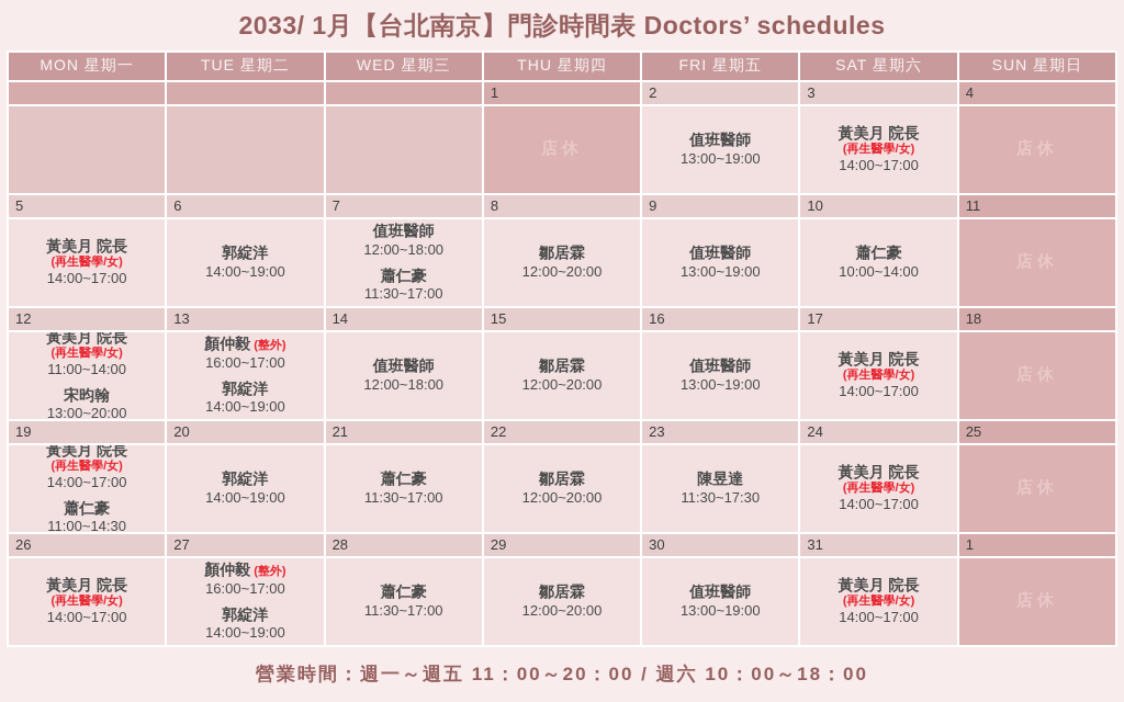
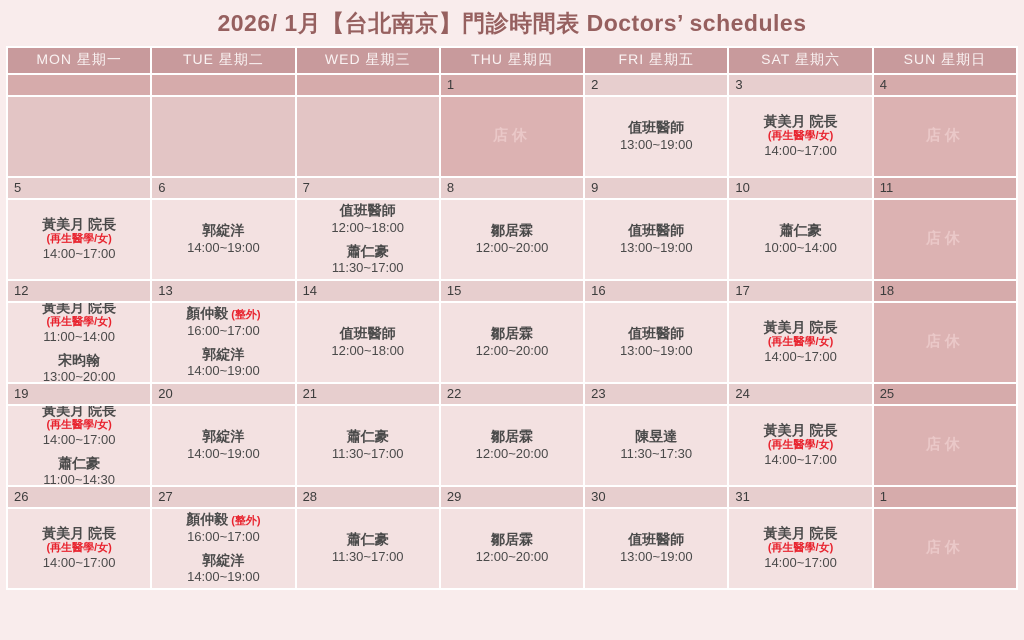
- 2033/ 1月【台北南京】門診時間表 Doctors’ schedules
+ 2026/ 1月【台北南京】門診時間表 Doctors’ schedules
  MON 星期一
  TUE 星期二
  WED 星期三
  THU 星期四
  FRI 星期五
  SAT 星期六
  SUN 星期日
  1
  2
  3
  4
  值班醫師
  13:00~19:00
  黃美月 院長
  (再生醫學/女)
  14:00~17:00
  5
  6
  7
  8
  9
  10
  11
  黃美月 院長
  (再生醫學/女)
  14:00~17:00
  郭綻洋
  14:00~19:00
  值班醫師
  12:00~18:00
  蕭仁豪
  11:30~17:00
  鄒居霖
  12:00~20:00
  值班醫師
  13:00~19:00
  蕭仁豪
  10:00~14:00
  12
  13
  14
  15
  16
  17
  18
  黃美月 院長
  (再生醫學/女)
  11:00~14:00
  宋昀翰
  13:00~20:00
  顏仲毅 (整外)
  16:00~17:00
  郭綻洋
  14:00~19:00
  值班醫師
  12:00~18:00
  鄒居霖
  12:00~20:00
  值班醫師
  13:00~19:00
  黃美月 院長
  (再生醫學/女)
  14:00~17:00
  19
  20
  21
  22
  23
  24
  25
  黃美月 院長
  (再生醫學/女)
  14:00~17:00
  蕭仁豪
  11:00~14:30
  郭綻洋
  14:00~19:00
  蕭仁豪
  11:30~17:00
  鄒居霖
  12:00~20:00
  陳昱達
  11:30~17:30
  黃美月 院長
  (再生醫學/女)
  14:00~17:00
  26
  27
  28
  29
  30
  31
  1
  黃美月 院長
  (再生醫學/女)
  14:00~17:00
  顏仲毅 (整外)
  16:00~17:00
  郭綻洋
  14:00~19:00
  蕭仁豪
  11:30~17:00
  鄒居霖
  12:00~20:00
  值班醫師
  13:00~19:00
  黃美月 院長
  (再生醫學/女)
  14:00~17:00
- 營業時間：週一～週五 11：00～20：00 / 週六 10：00～18：00
